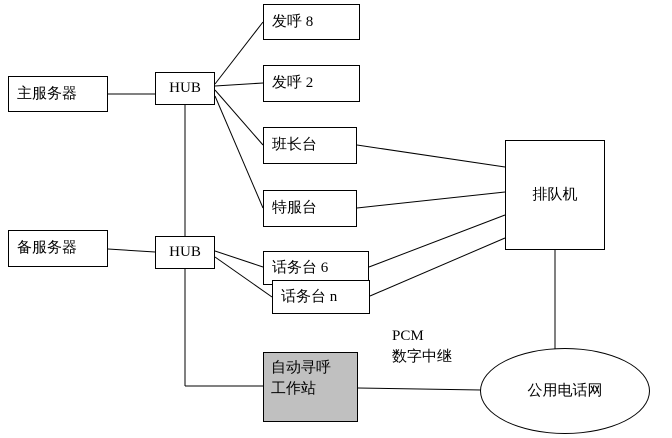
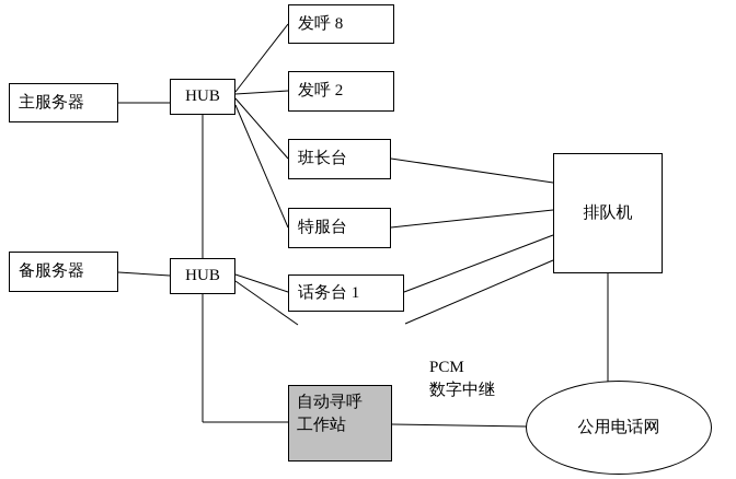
  主服务器
  HUB
  备服务器
  HUB
  发呼 8
  发呼 2
  班长台
  特服台
- 话务台 6
+ 话务台 1
- 话务台 n
  排队机
  自动寻呼
  工作站
  公用电话网
  PCM
  数字中继
